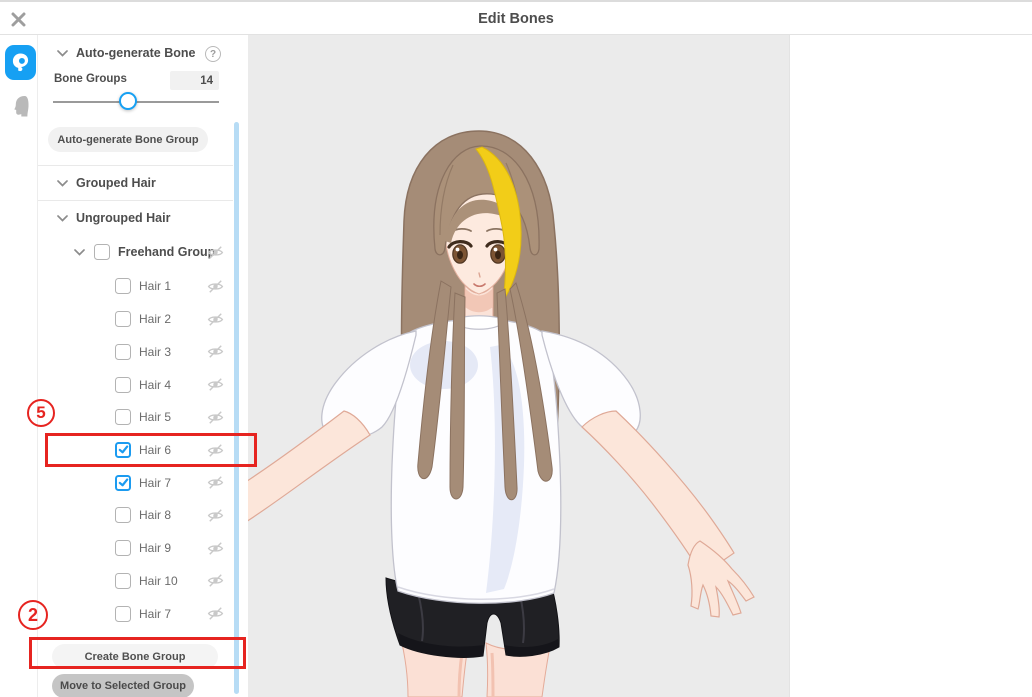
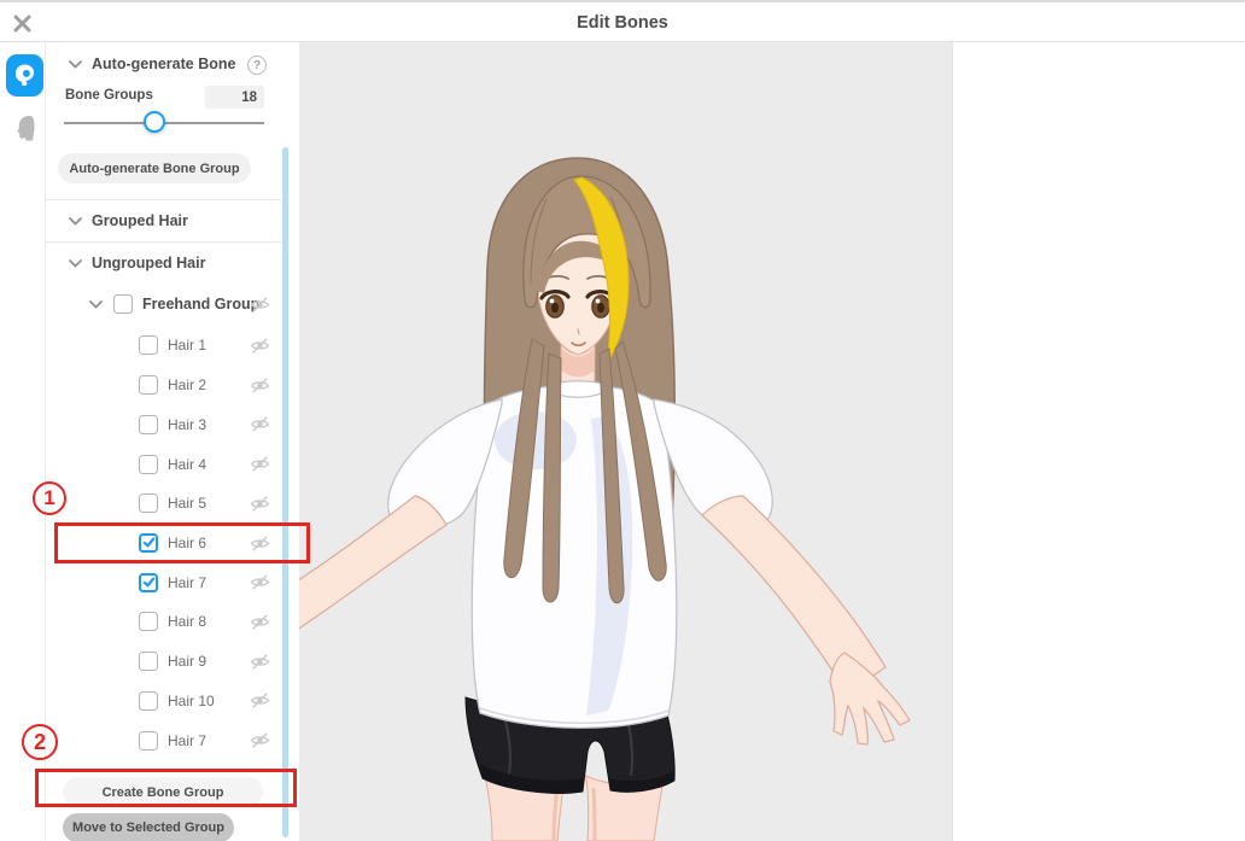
  Edit Bones
  Auto-generate Bone
  ?
  Bone Groups
- 14
+ 18
  Auto-generate Bone Group
  Grouped Hair
  Ungrouped Hair
  Freehand Group
  Hair 1
  Hair 2
  Hair 3
  Hair 4
  Hair 5
  Hair 6
  Hair 7
  Hair 8
  Hair 9
  Hair 10
  Hair 7
  Create Bone Group
  Move to Selected Group
- 5
+ 1
  2
